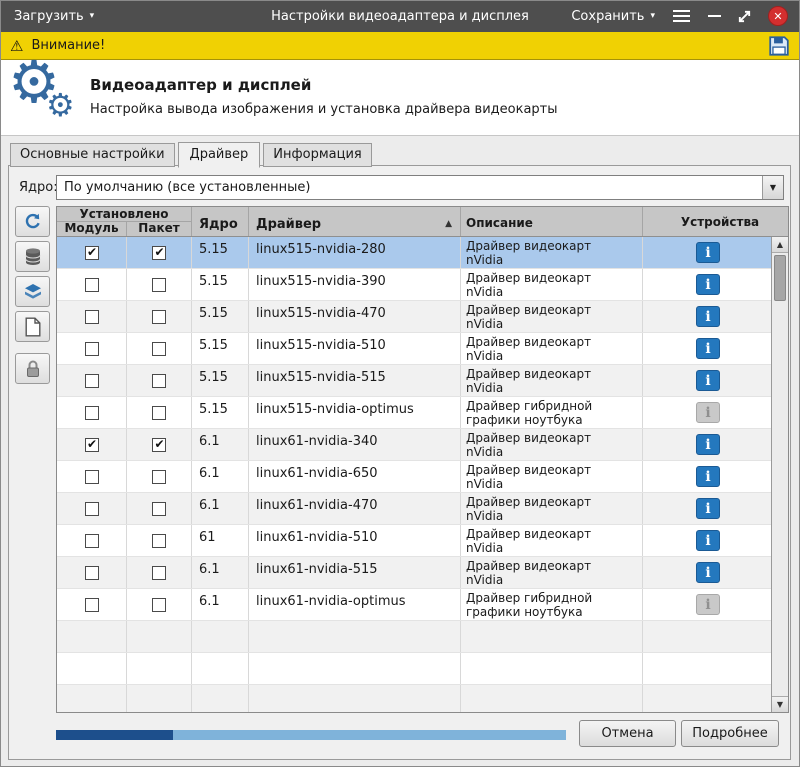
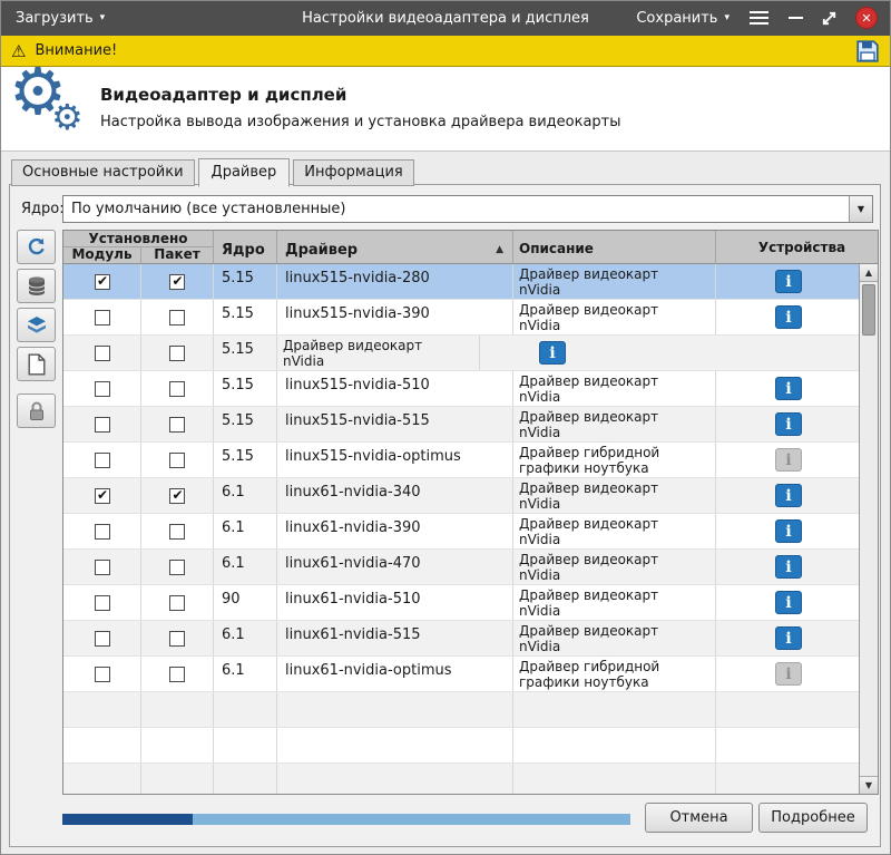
  Настройки видеоадаптера и дисплея
  Загрузить
  ▾
  Сохранить
  ▾
  ✕
  ⚠
  Внимание!
  ⚙
  ⚙
  Видеоадаптер и дисплей
  Настройка вывода изображения и установка драйвера видеокарты
  Основные настройки
  Драйвер
  Информация
  Ядро
  По умолчанию (все установленные)
  ▼
  Установлено
  Модуль
  Пакет
  Ядро
  Драйвер
  ▲
  Описание
  Устройства
  5.15
  linux515-nvidia-280
  Драйвер видеокарт nVidia
  i
  5.15
  linux515-nvidia-390
  Драйвер видеокарт nVidia
  i
  5.15
- linux515-nvidia-470
  Драйвер видеокарт nVidia
  i
  5.15
  linux515-nvidia-510
  Драйвер видеокарт nVidia
  i
  5.15
  linux515-nvidia-515
  Драйвер видеокарт nVidia
  i
  5.15
  linux515-nvidia-optimus
  Драйвер гибридной графики ноутбука
  i
  6.1
  linux61-nvidia-340
  Драйвер видеокарт nVidia
  i
  6.1
- linux61-nvidia-650
+ linux61-nvidia-390
  Драйвер видеокарт nVidia
  i
  6.1
  linux61-nvidia-470
  Драйвер видеокарт nVidia
  i
- 61
+ 90
  linux61-nvidia-510
  Драйвер видеокарт nVidia
  i
  6.1
  linux61-nvidia-515
  Драйвер видеокарт nVidia
  i
  6.1
  linux61-nvidia-optimus
  Драйвер гибридной графики ноутбука
  i
  ▲
  ▼
  Отмена
  Подробнее
